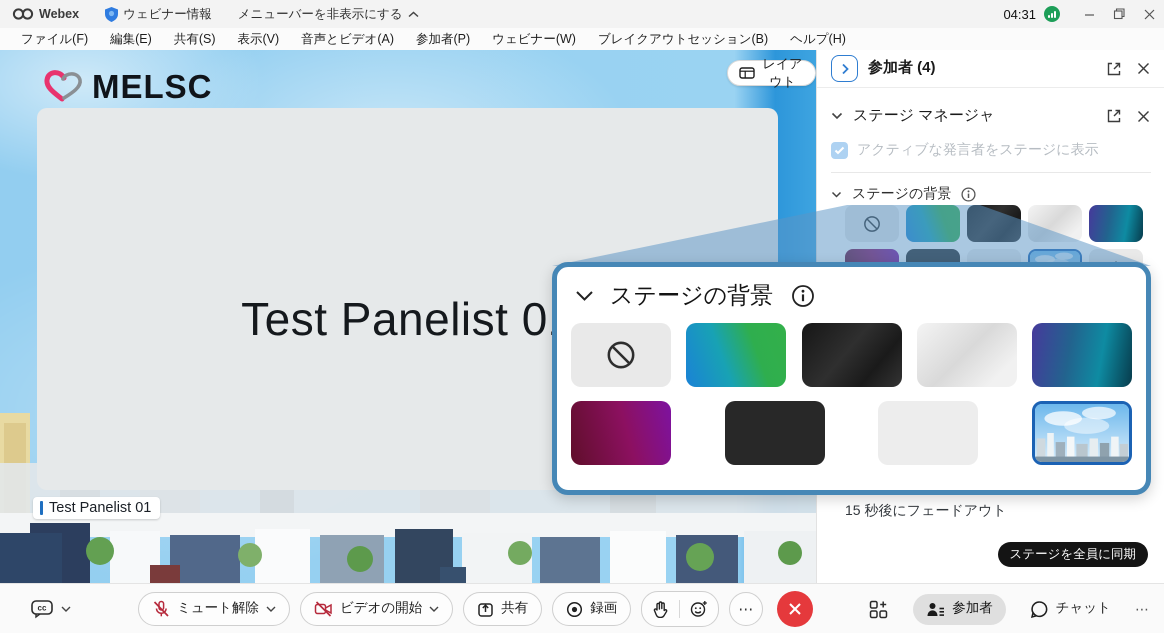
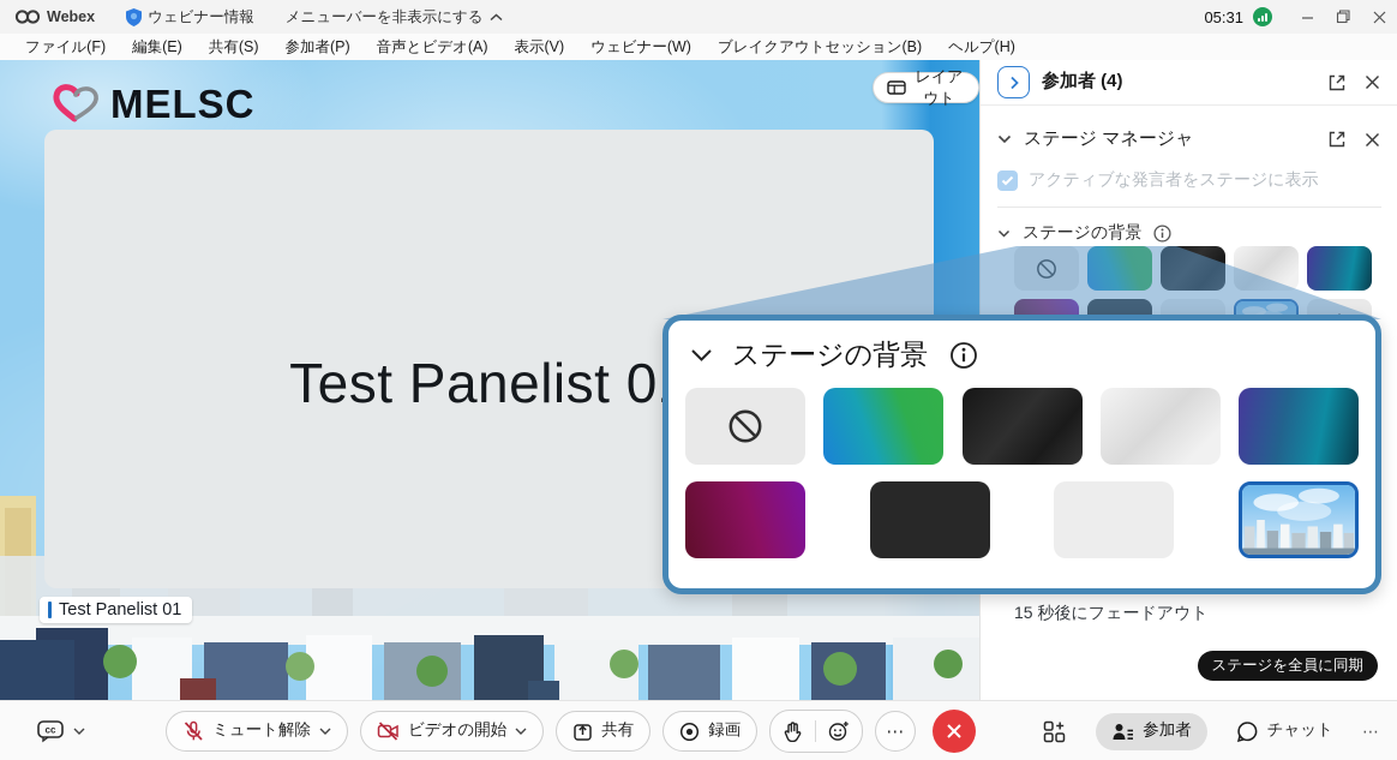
  Webex
  ウェビナー情報
  メニューバーを非表示にする
- 04:31
+ 05:31
  ファイル(F)
  編集(E)
  共有(S)
- 表示(V)
+ 参加者(P)
  音声とビデオ(A)
- 参加者(P)
+ 表示(V)
  ウェビナー(W)
  ブレイクアウトセッション(B)
  ヘルプ(H)
  Test Panelist 0
  MELSC
  レイアウト
  Test Panelist 01
  参加者 (4)
  ステージ マネージャ
  アクティブな発言者をステージに表示
  ステージの背景
  15 秒後にフェードアウト
  ステージを全員に同期
  ステージの背景
  cc
  ミュート解除
  ビデオの開始
  共有
  録画
  ⋯
  参加者
  チャット
  ⋯
